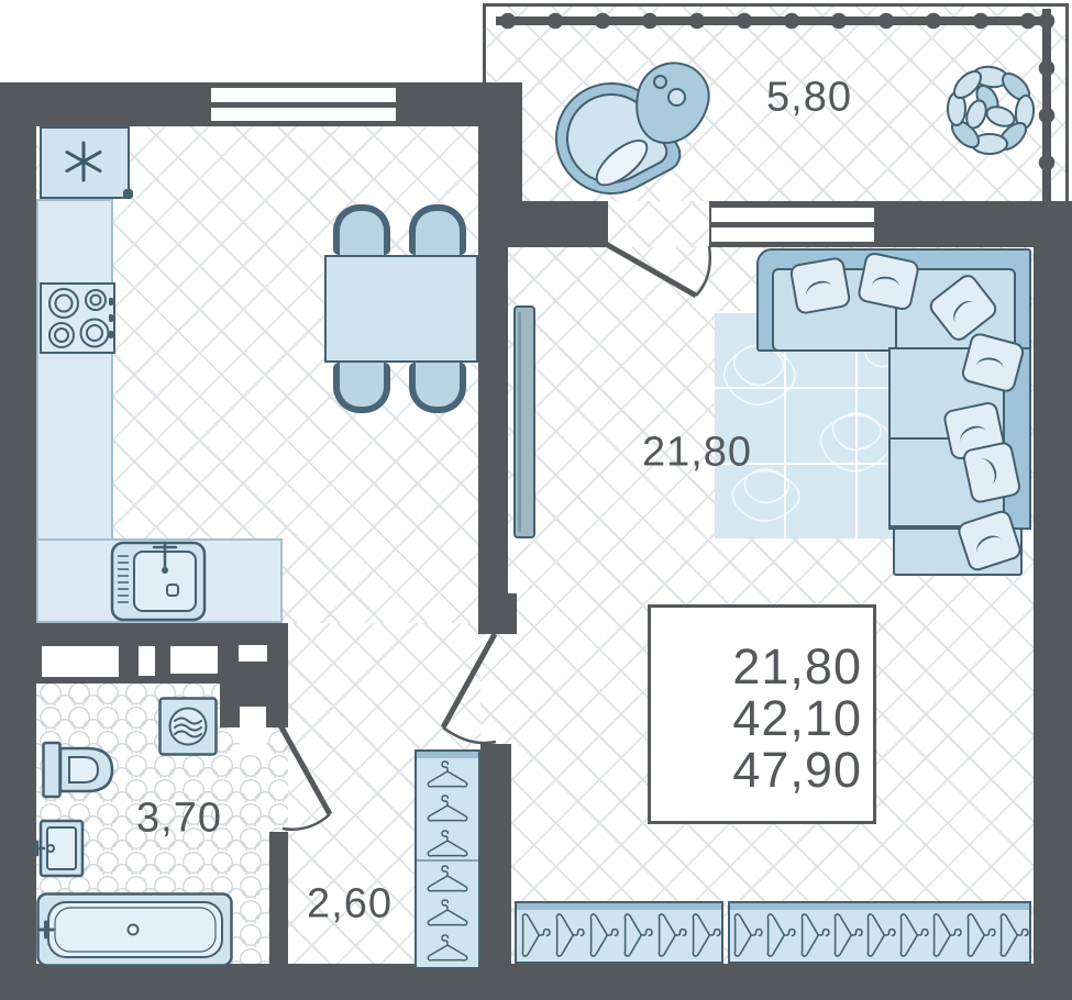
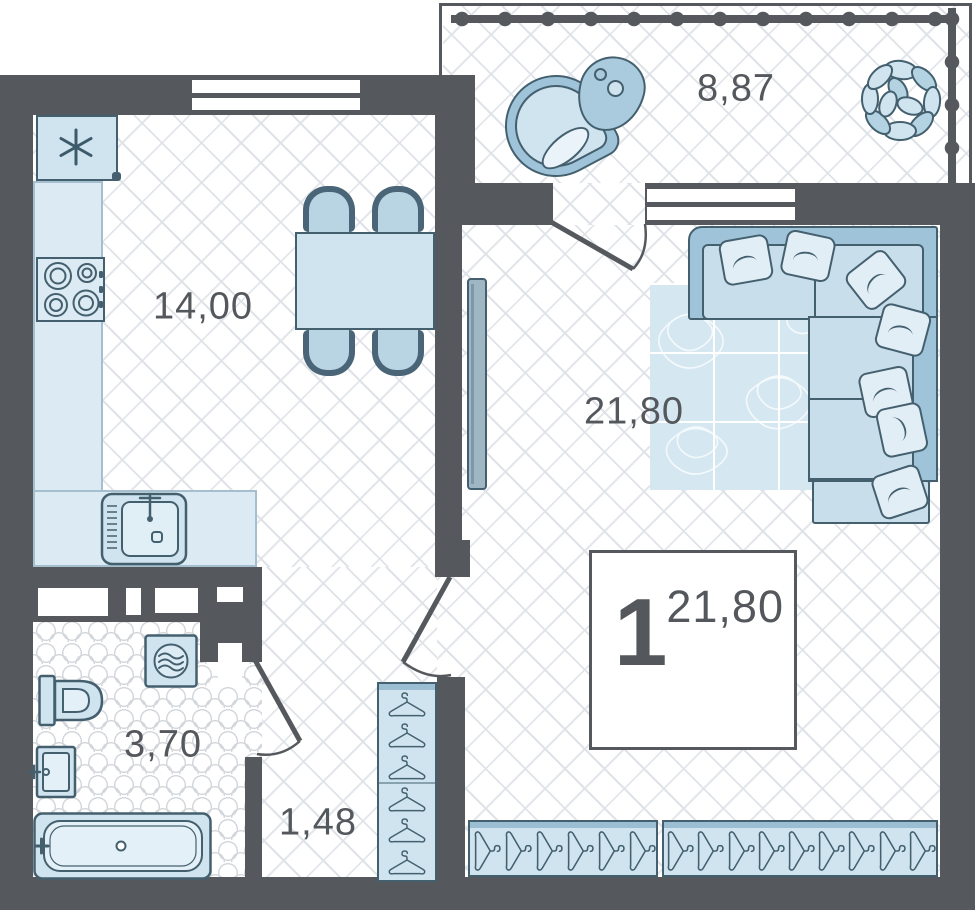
+ 14,00
  21,80
- 5,80
+ 8,87
  3,70
- 2,60
+ 1,48
+ 1
  21,80
- 42,10
- 47,90
